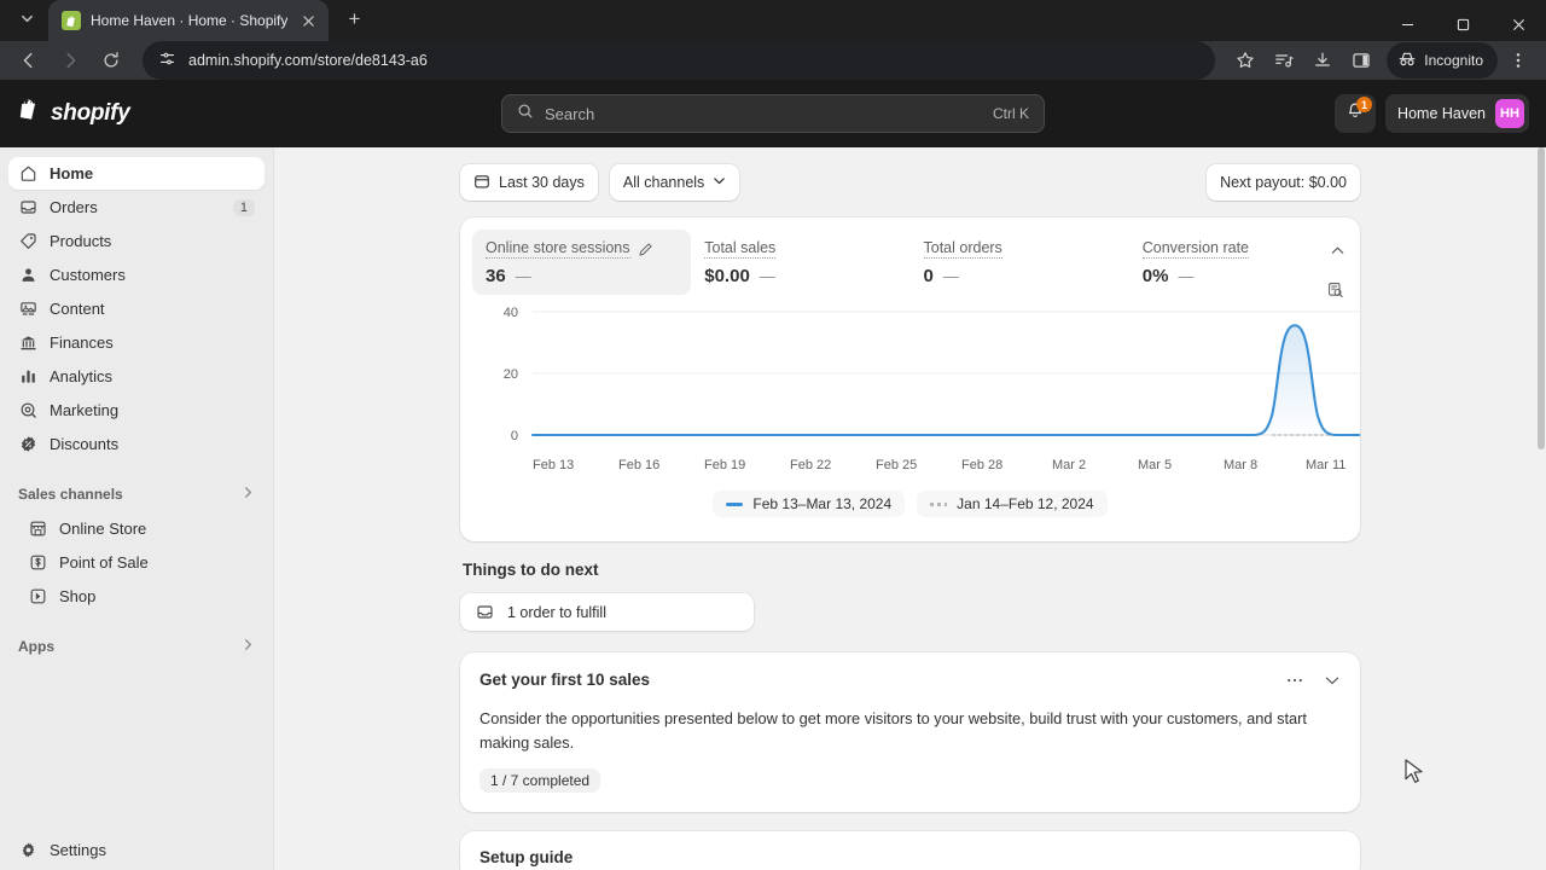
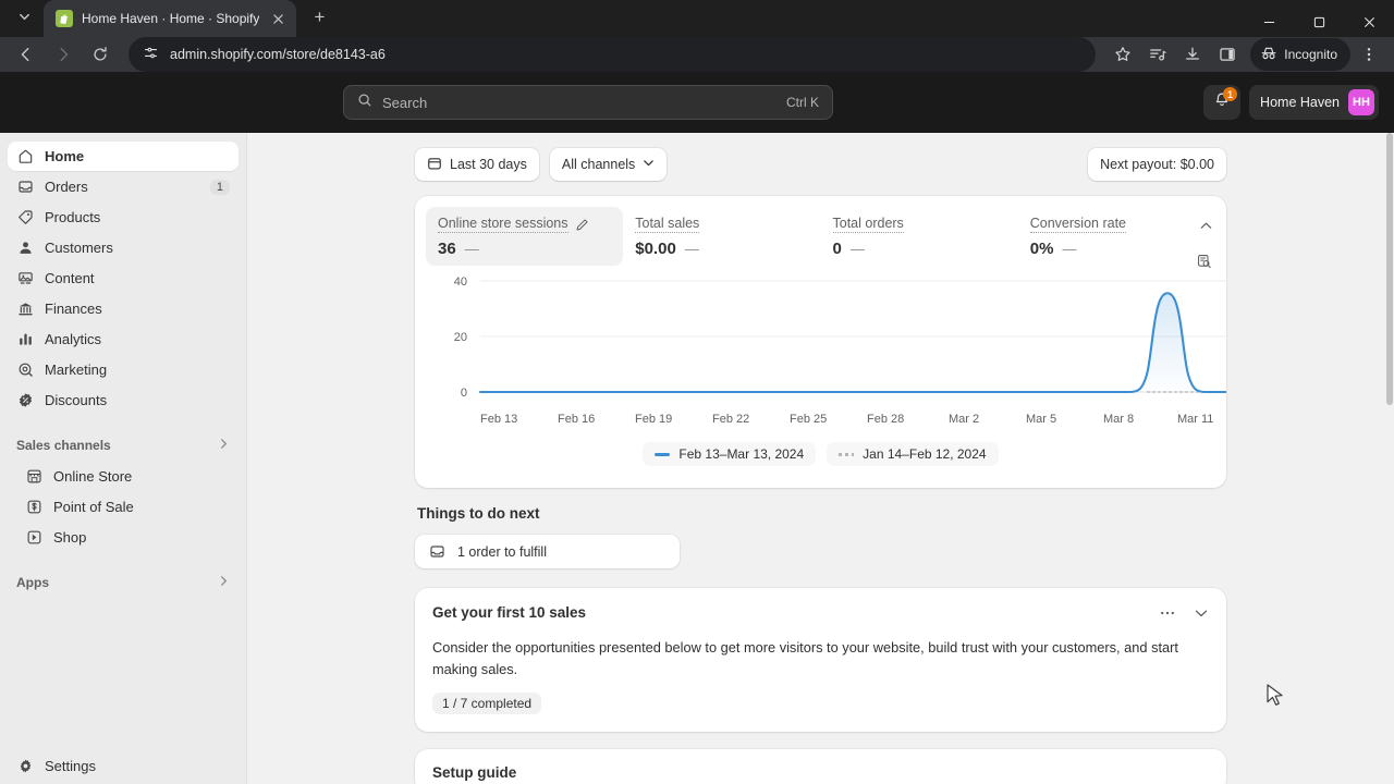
  Home Haven · Home · Shopify
  +
  admin.shopify.com/store/de8143-a6
  Incognito
- shopify
  Search
  Ctrl K
  1
  Home Haven
  HH
  Home
  Orders
  1
  Products
  Customers
  Content
  Finances
  Analytics
  Marketing
  Discounts
  Sales channels
  Online Store
  Point of Sale
  Shop
  Apps
  Settings
  Last 30 days
  All channels
  Next payout: $0.00
  Online store sessions
  36
  —
  Total sales
  $0.00
  —
  Total orders
  0
  —
  Conversion rate
  0%
  —
  40
  20
  0
  Feb 13
  Feb 16
  Feb 19
  Feb 22
  Feb 25
  Feb 28
  Mar 2
  Mar 5
  Mar 8
  Mar 11
  Feb 13–Mar 13, 2024
  Jan 14–Feb 12, 2024
  Things to do next
  1 order to fulfill
  Get your first 10 sales
  Consider the opportunities presented below to get more visitors to your website, build trust with your customers, and start making sales.
  1 / 7 completed
  Setup guide
